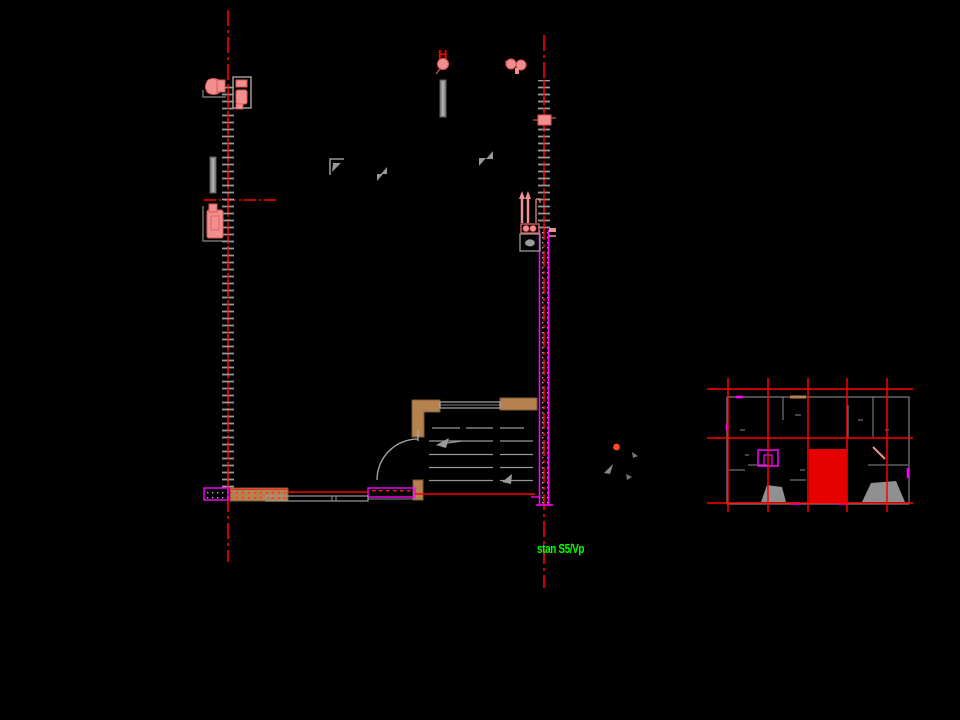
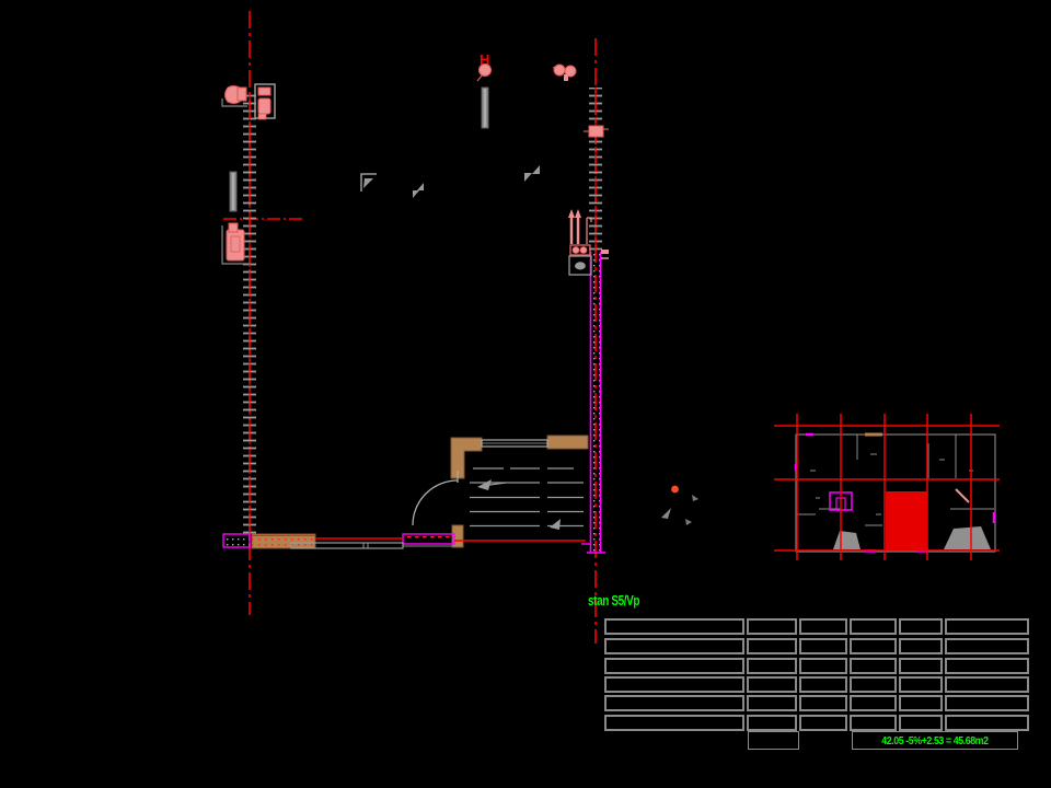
  H
  stan S5/Vp
+ 42.05 -5%+2.53 = 45.68m2
